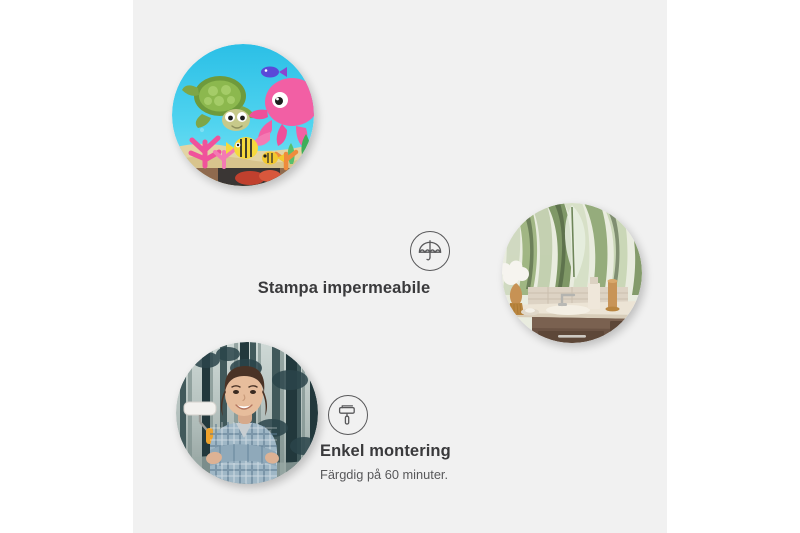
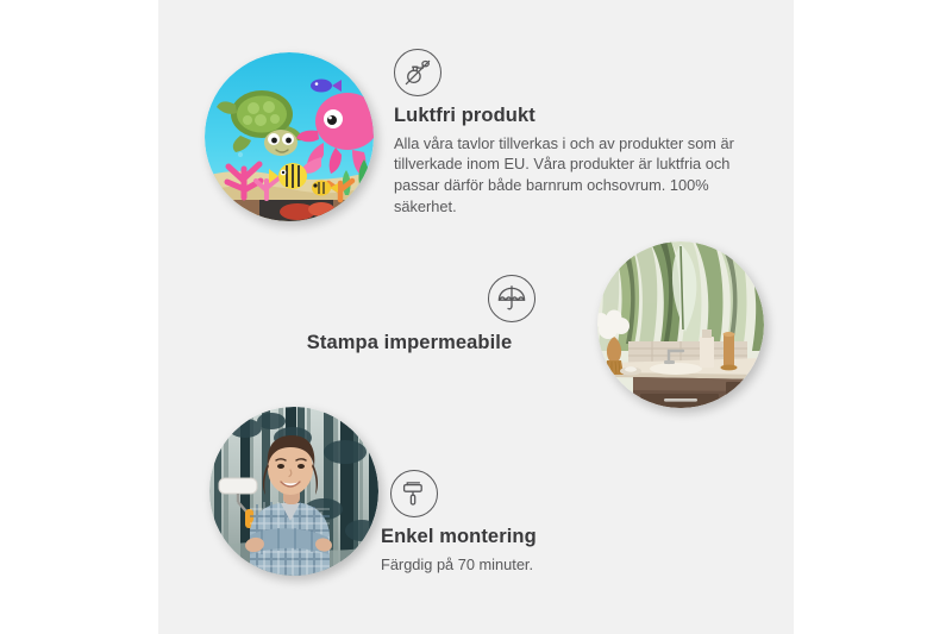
+ Luktfri produkt
+ Alla våra tavlor tillverkas i och av produkter som är tillverkade inom EU. Våra produkter är luktfria och passar därför både barnrum ochsovrum. 100% säkerhet.
  Stampa impermeabile
  Enkel montering
- Färgdig på 60 minuter.
+ Färgdig på 70 minuter.
